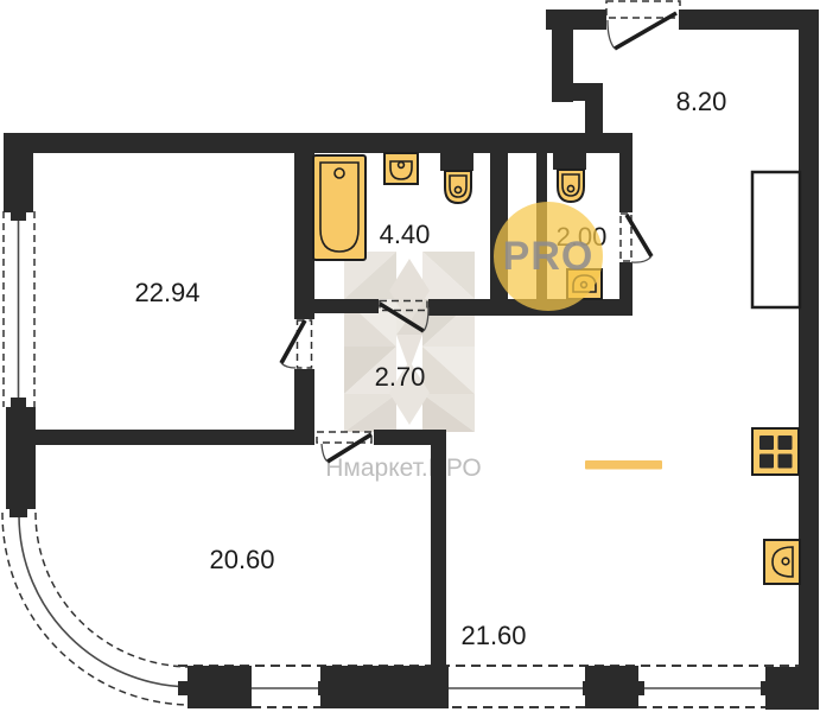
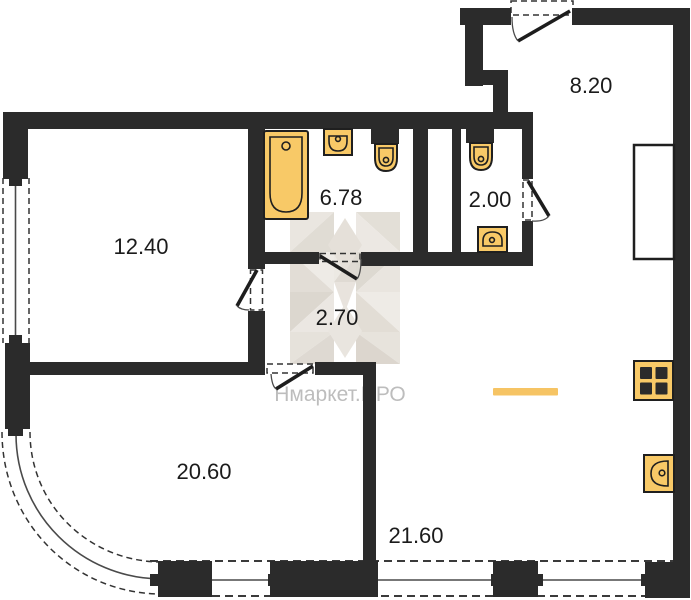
  Нмаркет.РО
  8.20
  2.00
- 4.40
+ 6.78
- 22.94
+ 12.40
  2.70
  20.60
  21.60
- PRO
